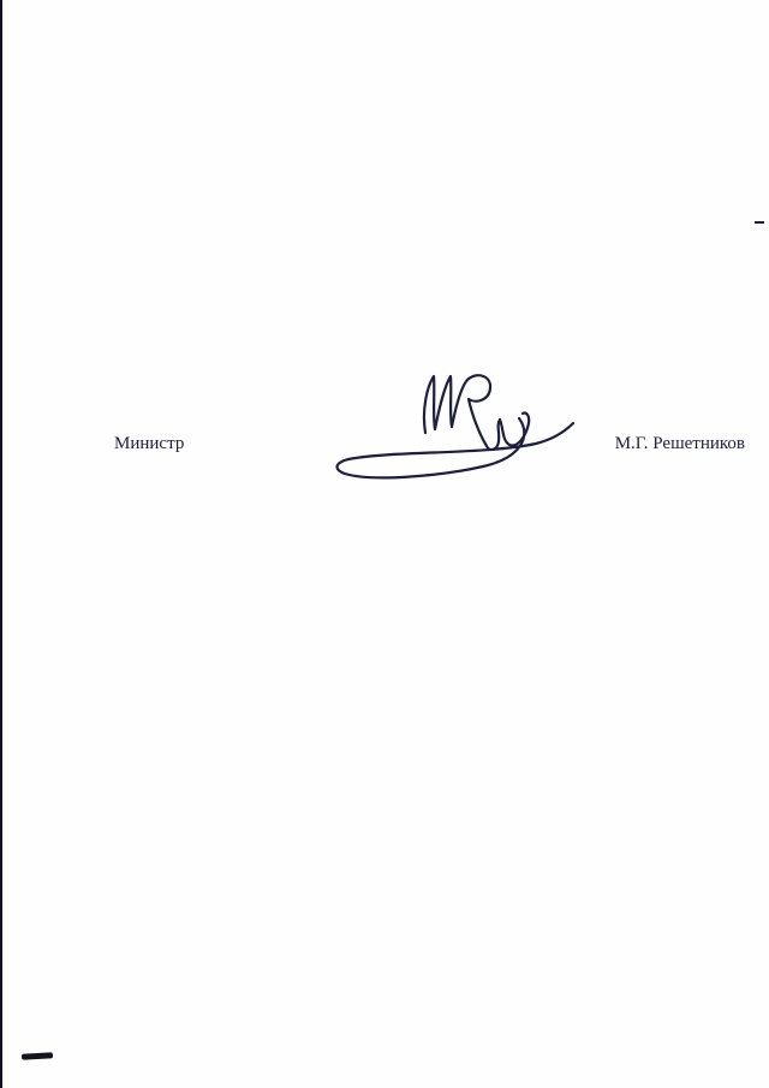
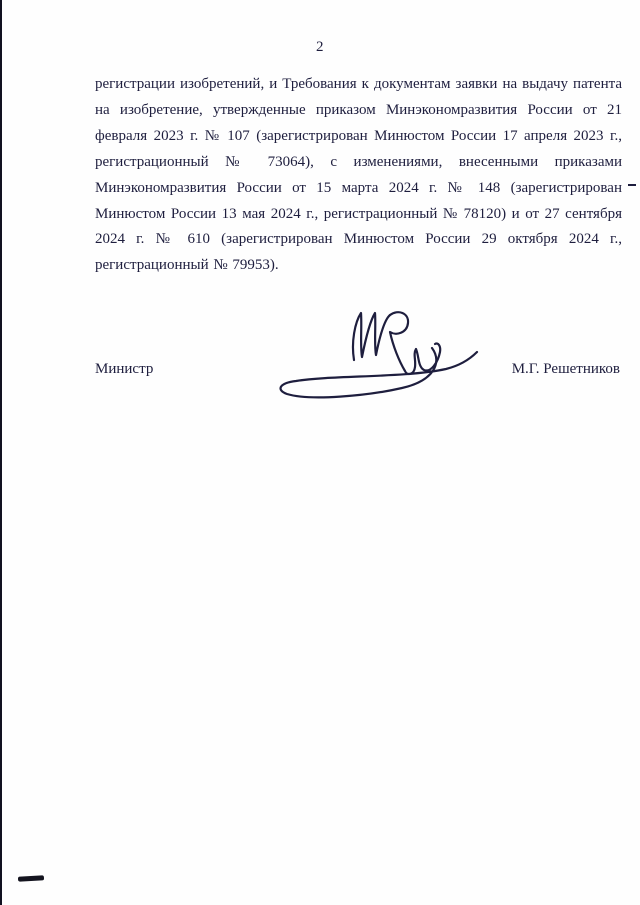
+ 2
+ регистрации изобретений, и Требования к документам заявки на выдачу патента на изобретение, утвержденные приказом Минэкономразвития России от 21 февраля 2023 г. № 107 (зарегистрирован Минюстом России 17 апреля 2023 г., регистрационный № 73064), с изменениями, внесенными приказами Минэкономразвития России от 15 марта 2024 г. № 148 (зарегистрирован Минюстом России 13 мая 2024 г., регистрационный № 78120) и от 27 сентября 2024 г. № 610 (зарегистрирован Минюстом России 29 октября 2024 г., регистрационный № 79953).
  Министр
  М.Г. Решетников
